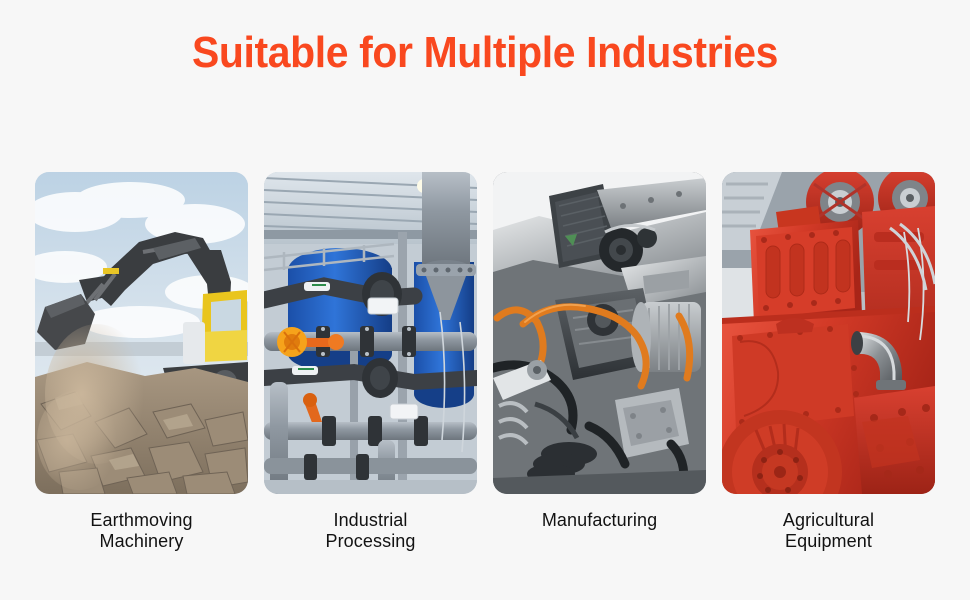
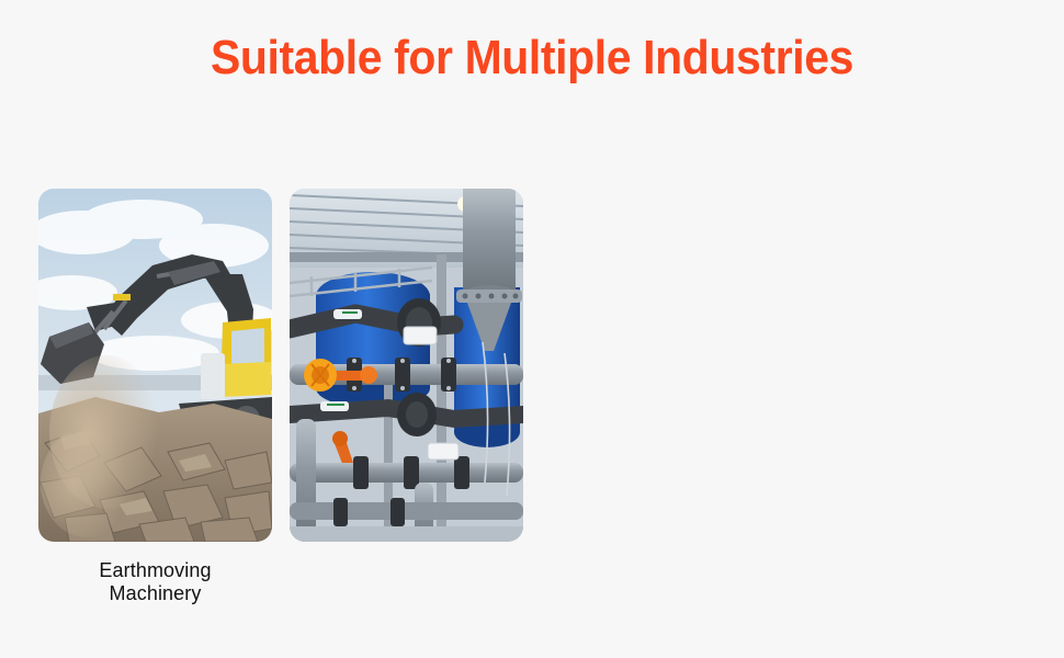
  Suitable for Multiple Industries
  Earthmoving
  Machinery
- Industrial
- Processing
- Manufacturing
- Agricultural
- Equipment
